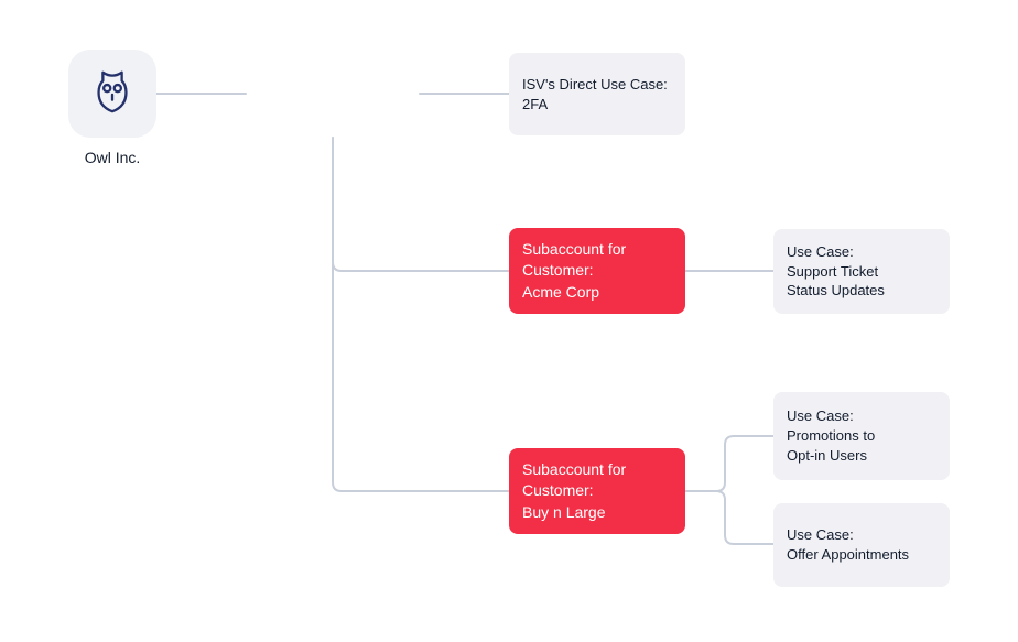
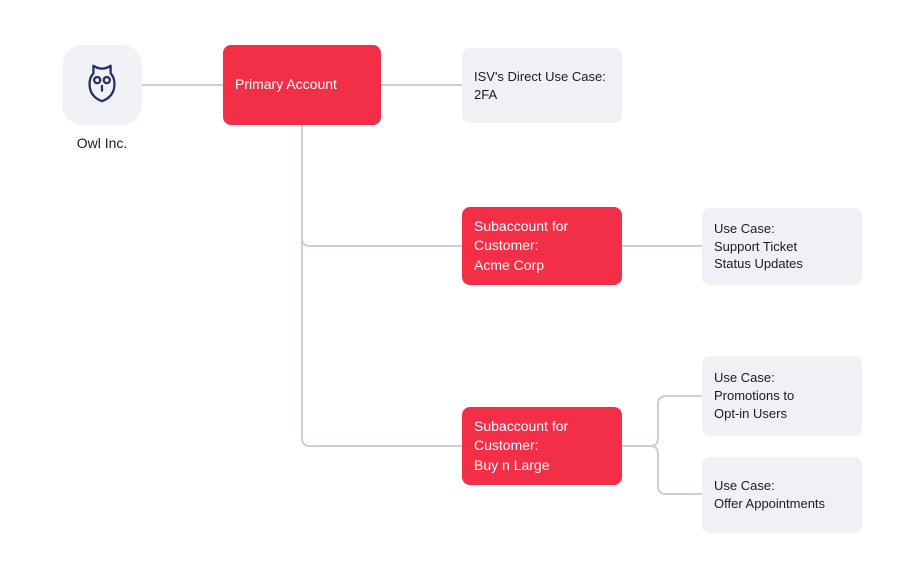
  Owl Inc.
+ Primary Account
  ISV's Direct Use Case:
  2FA
  Subaccount for
  Customer:
  Acme Corp
  Use Case:
  Support Ticket
  Status Updates
  Subaccount for
  Customer:
  Buy n Large
  Use Case:
  Promotions to
  Opt-in Users
  Use Case:
  Offer Appointments
